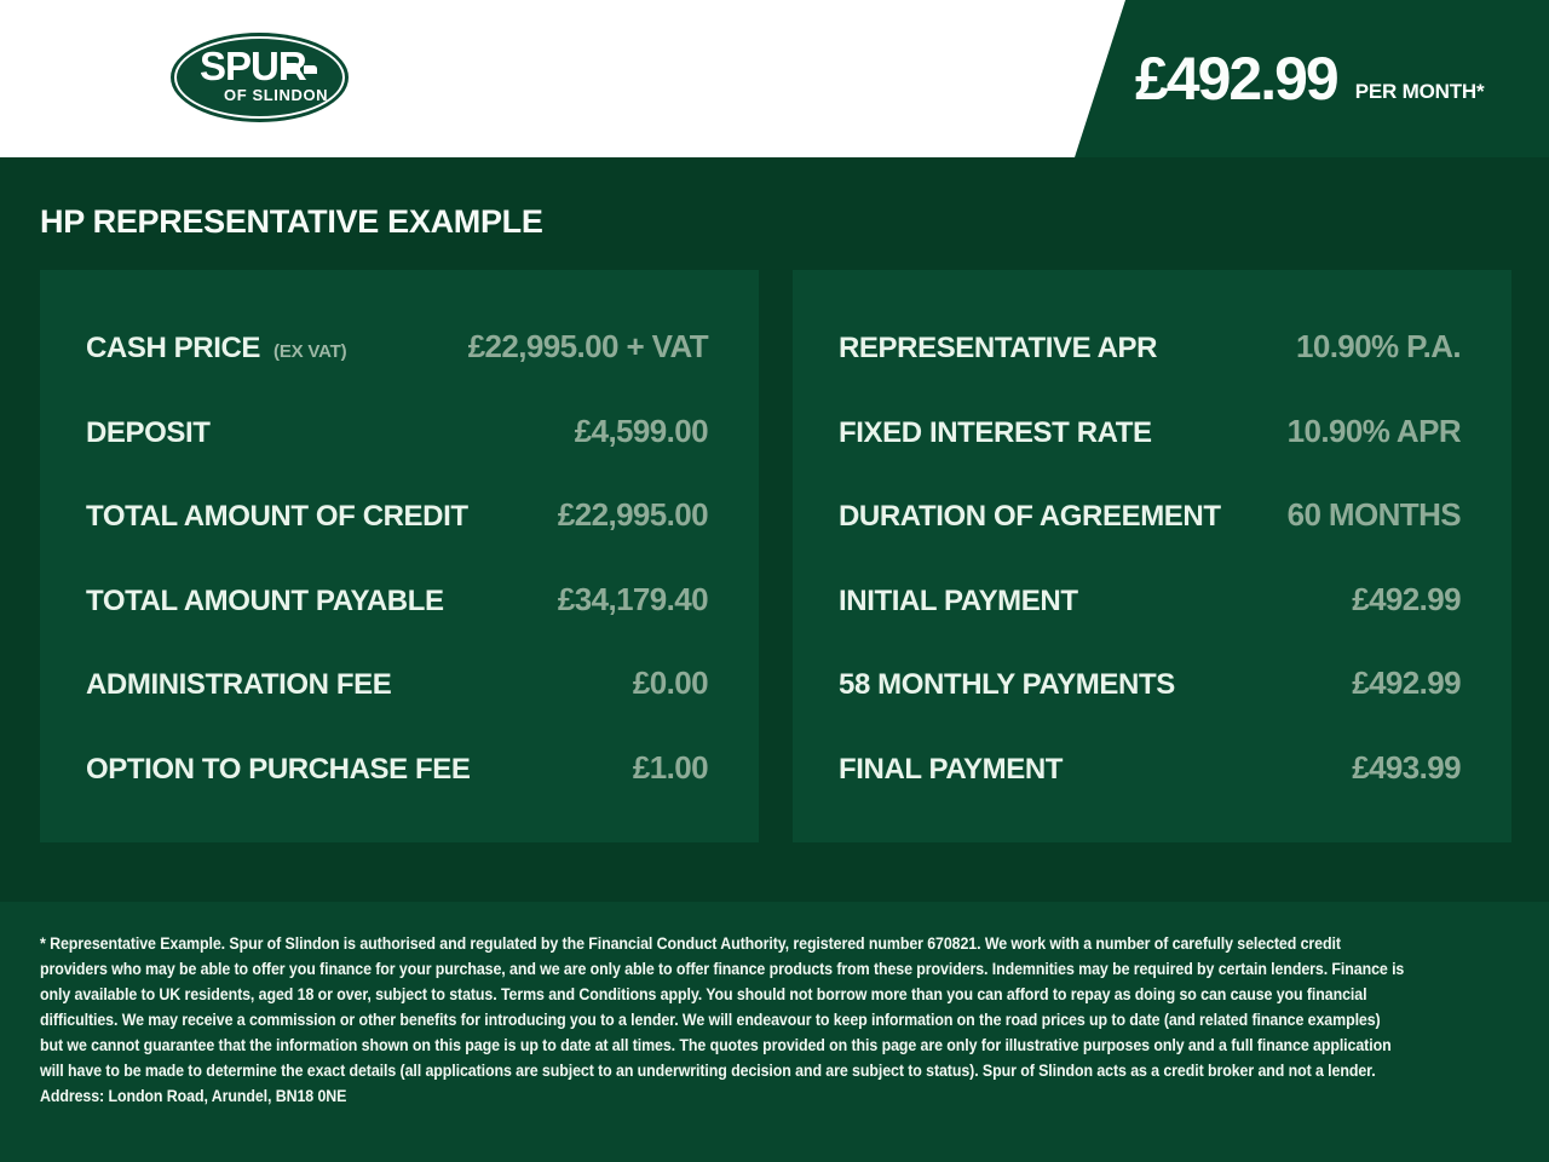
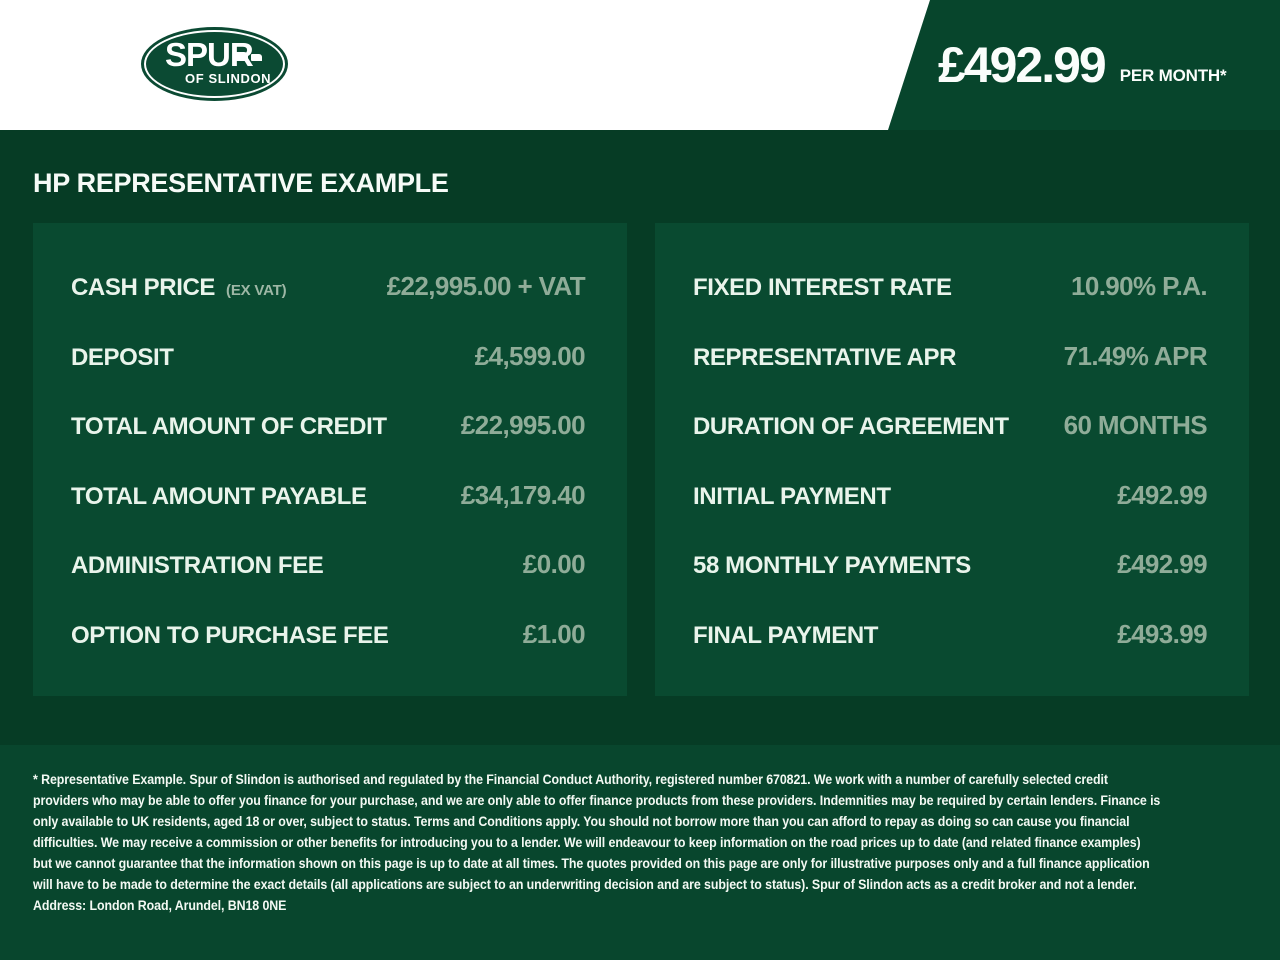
  SPU
  OF SLINDON
  £492.99
  PER MONTH*
  HP REPRESENTATIVE EXAMPLE
  CASH PRICE
  (EX VAT)
  £22,995.00 + VAT
  DEPOSIT
  £4,599.00
  TOTAL AMOUNT OF CREDIT
  £22,995.00
  TOTAL AMOUNT PAYABLE
  £34,179.40
  ADMINISTRATION FEE
  £0.00
  OPTION TO PURCHASE FEE
  £1.00
- REPRESENTATIVE APR
+ FIXED INTEREST RATE
  10.90% P.A.
- FIXED INTEREST RATE
+ REPRESENTATIVE APR
- 10.90% APR
+ 71.49% APR
  DURATION OF AGREEMENT
  60 MONTHS
  INITIAL PAYMENT
  £492.99
  58 MONTHLY PAYMENTS
  £492.99
  FINAL PAYMENT
  £493.99
  * Representative Example. Spur of Slindon is authorised and regulated by the Financial Conduct Authority, registered number 670821. We work with a number of carefully selected credit providers who may be able to offer you finance for your purchase, and we are only able to offer finance products from these providers. Indemnities may be required by certain lenders. Finance is only available to UK residents, aged 18 or over, subject to status. Terms and Conditions apply. You should not borrow more than you can afford to repay as doing so can cause you financial difficulties. We may receive a commission or other benefits for introducing you to a lender. We will endeavour to keep information on the road prices up to date (and related finance examples) but we cannot guarantee that the information shown on this page is up to date at all times. The quotes provided on this page are only for illustrative purposes only and a full finance application will have to be made to determine the exact details (all applications are subject to an underwriting decision and are subject to status). Spur of Slindon acts as a credit broker and not a lender. Address: London Road, Arundel, BN18 0NE
